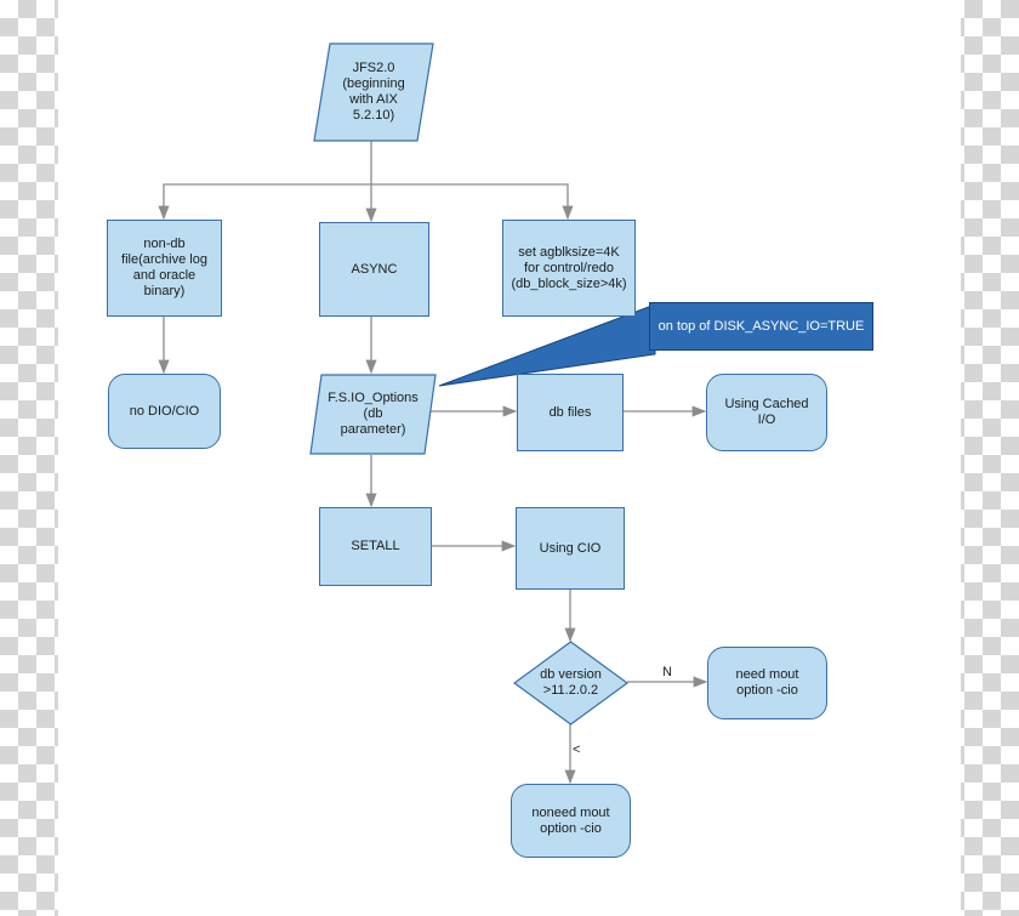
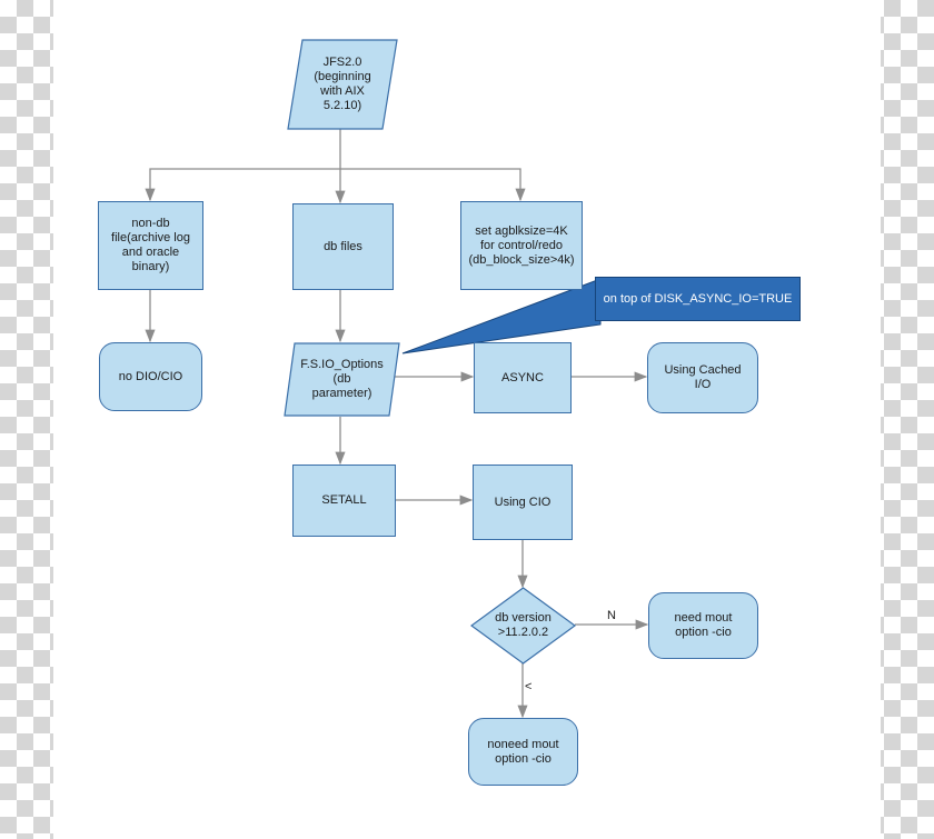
  JFS2.0
  (beginning
  with AIX
  5.2.10)
  non-db
  file(archive log
  and oracle
  binary)
- ASYNC
+ db files
  set agblksize=4K
  for control/redo
  (db_block_size>4k)
  no DIO/CIO
  F.S.IO_Options
  (db
  parameter)
- db files
+ ASYNC
  Using Cached
  I/O
  on top of DISK_ASYNC_IO=TRUE
  SETALL
  Using CIO
  db version
  >11.2.0.2
  need mout
  option -cio
  noneed mout
  option -cio
  N
  <
